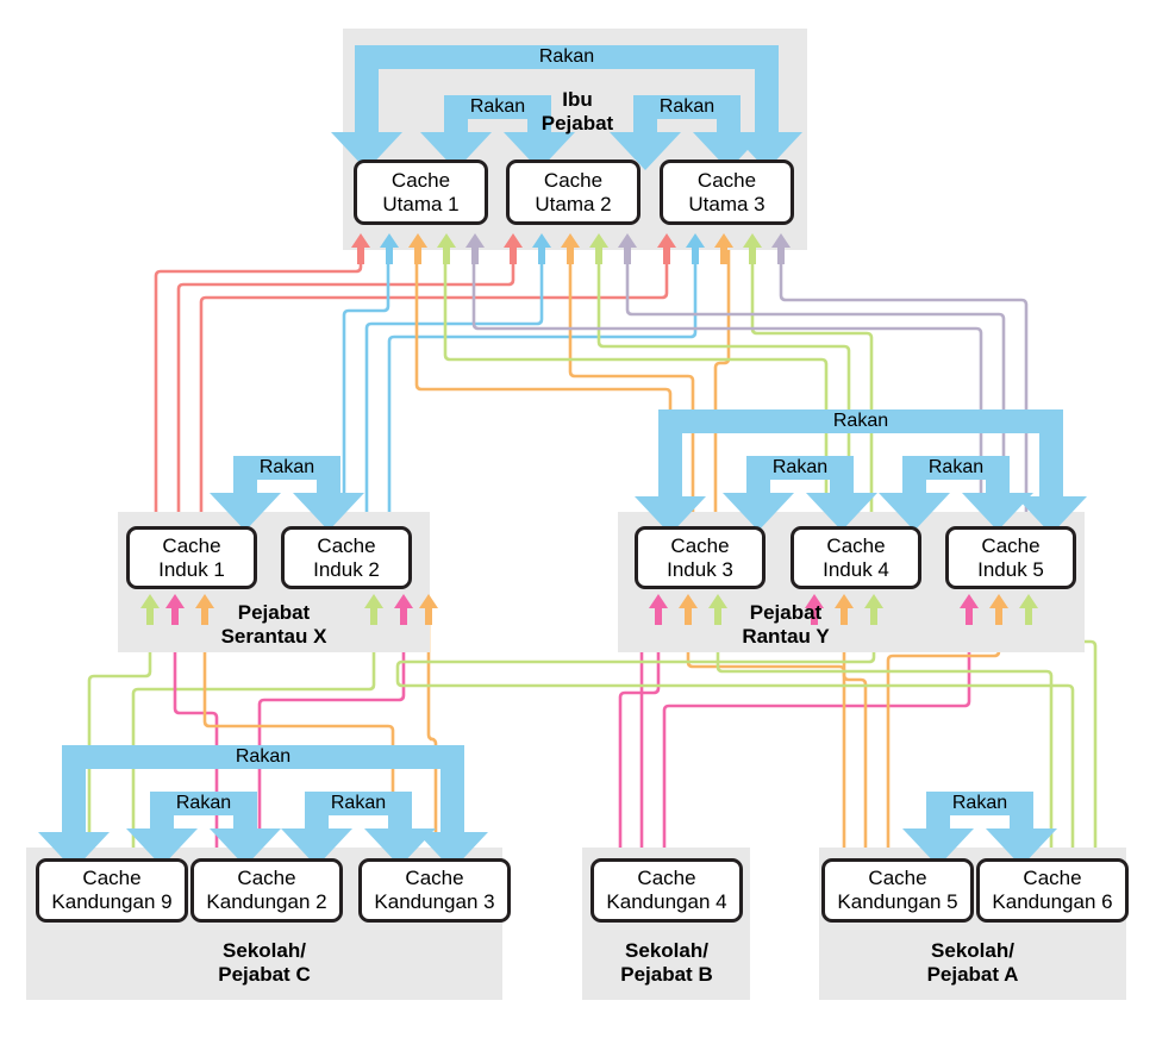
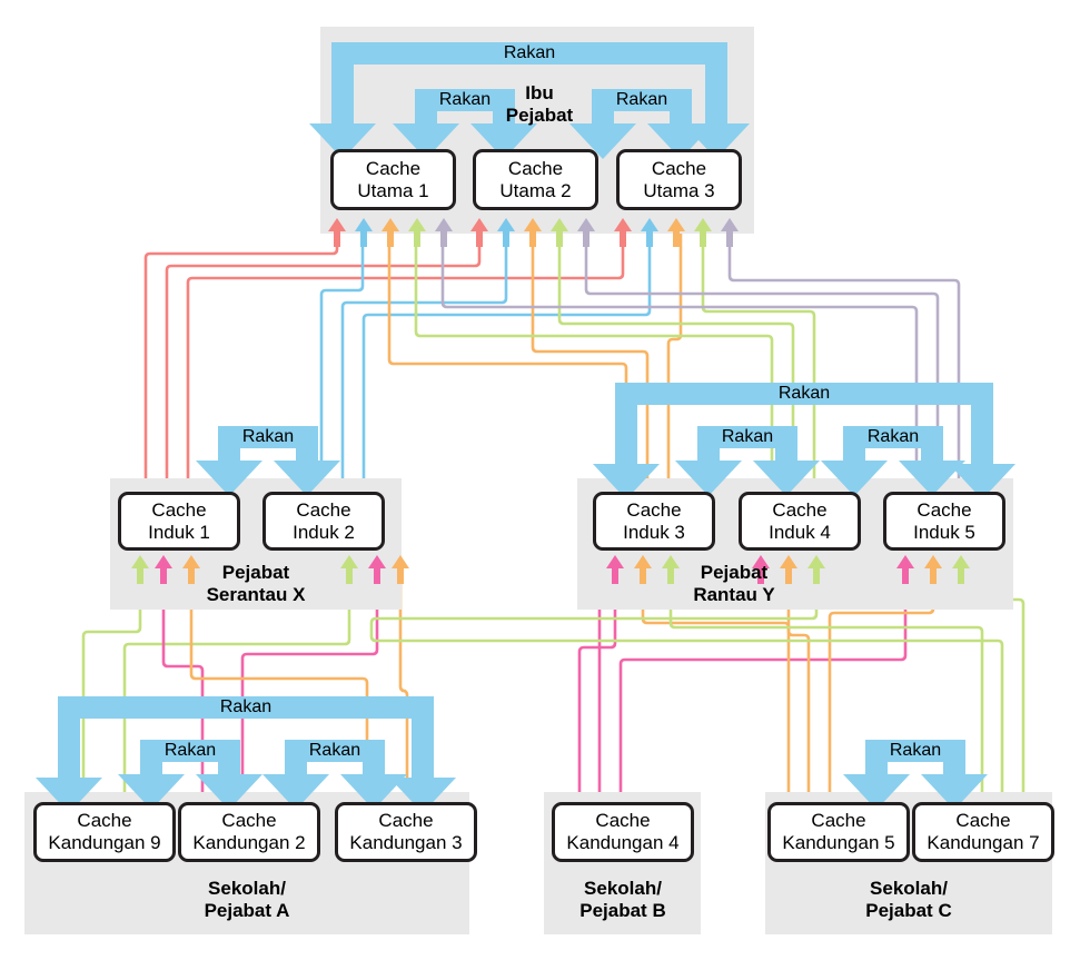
  Cache
  Utama 1
  Cache
  Utama 2
  Cache
  Utama 3
  Cache
  Induk 1
  Cache
  Induk 2
  Cache
  Induk 3
  Cache
  Induk 4
  Cache
  Induk 5
  Cache
  Kandungan 9
  Cache
  Kandungan 2
  Cache
  Kandungan 3
  Cache
  Kandungan 4
  Cache
  Kandungan 5
  Cache
- Kandungan 6
+ Kandungan 7
  Ibu
  Pejabat
  Pejabat
  Serantau X
  Pejabat
  Rantau Y
  Sekolah/
- Pejabat C
+ Pejabat A
  Sekolah/
  Pejabat B
  Sekolah/
- Pejabat A
+ Pejabat C
  Rakan
  Rakan
  Rakan
  Rakan
  Rakan
  Rakan
  Rakan
  Rakan
  Rakan
  Rakan
  Rakan
